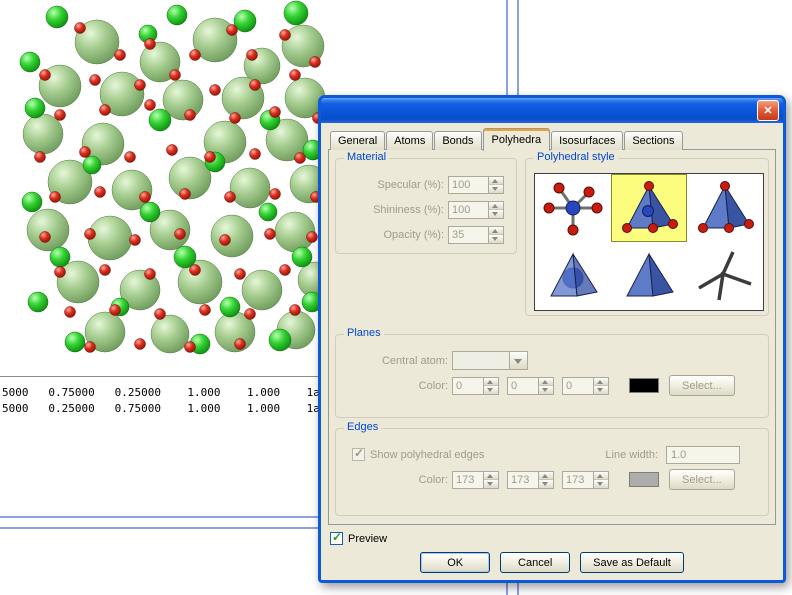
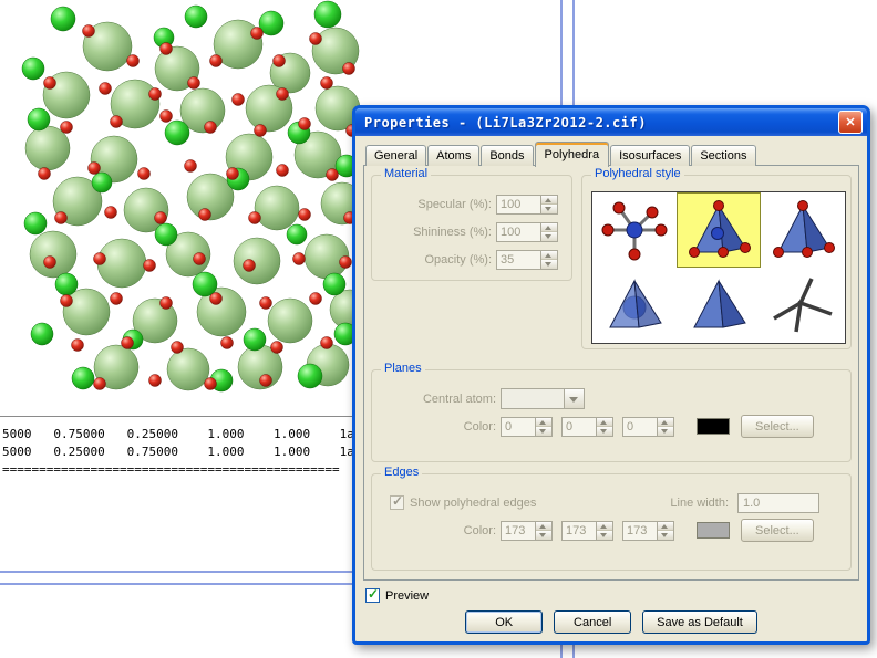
  5000 0.75000 0.25000 1.000 1.000 1a
  5000 0.25000 0.75000 1.000 1.000 1a
+ ==============================================
+ Properties - (Li7La3Zr2O12-2.cif)
  ✕
  General
  Atoms
  Bonds
  Polyhedra
  Isosurfaces
  Sections
  Material
  Specular (%):
  100
  Shininess (%):
  100
  Opacity (%):
  35
  Polyhedral style
  Planes
  Central atom:
  Color:
  0
  0
  0
  Select...
  Edges
  Show polyhedral edges
  Line width:
  1.0
  Color:
  173
  173
  173
  Select...
  Preview
  OK
  Cancel
  Save as Default
